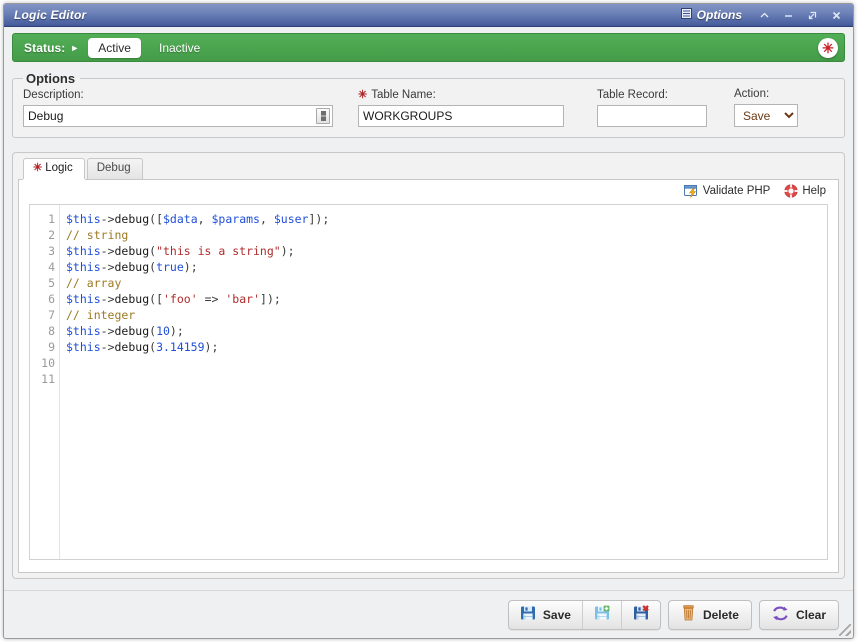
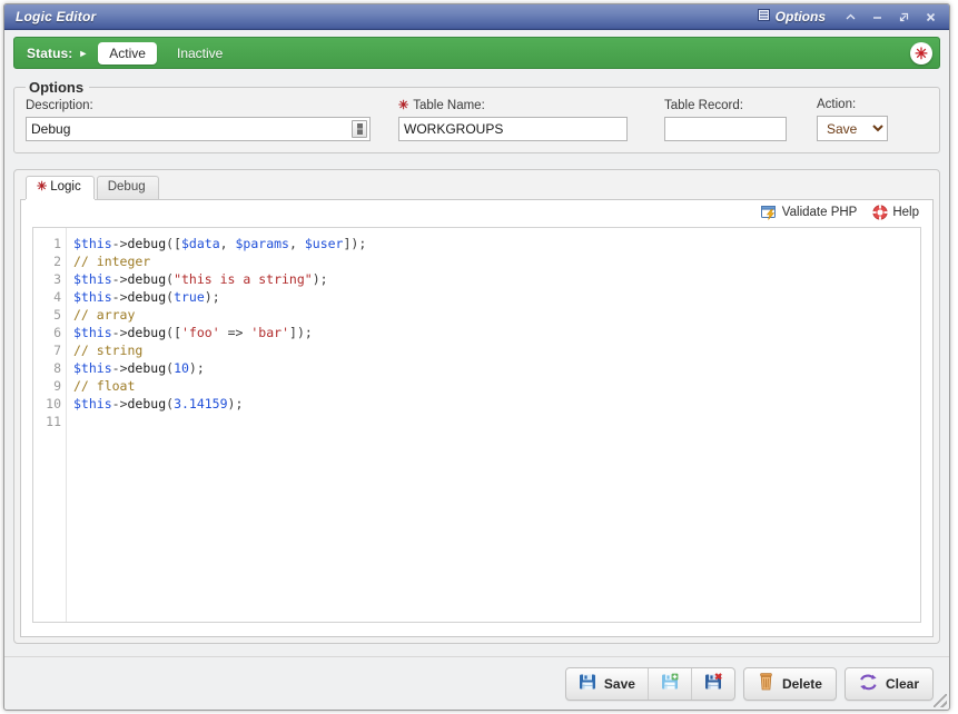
  Logic Editor
  Options
  Status:
  ►
  Active
  Inactive
  ✳
  Options
  Description:
  Debug
  ✳
  Table Name:
  WORKGROUPS
  Table Record:
  Action:
  Save
  ✳
  Logic
  Debug
  Validate PHP
  Help
  1
  2
  3
  4
  5
  6
  7
  8
  9
  10
  11
  $this->debug([$data, $params, $user]);
- // string
+ // integer
  $this->debug("this is a string");
  $this->debug(true);
  // array
  $this->debug(['foo' => 'bar']);
- // integer
+ // string
  $this->debug(10);
+ // float
  $this->debug(3.14159);
  Save
  Delete
  Clear
